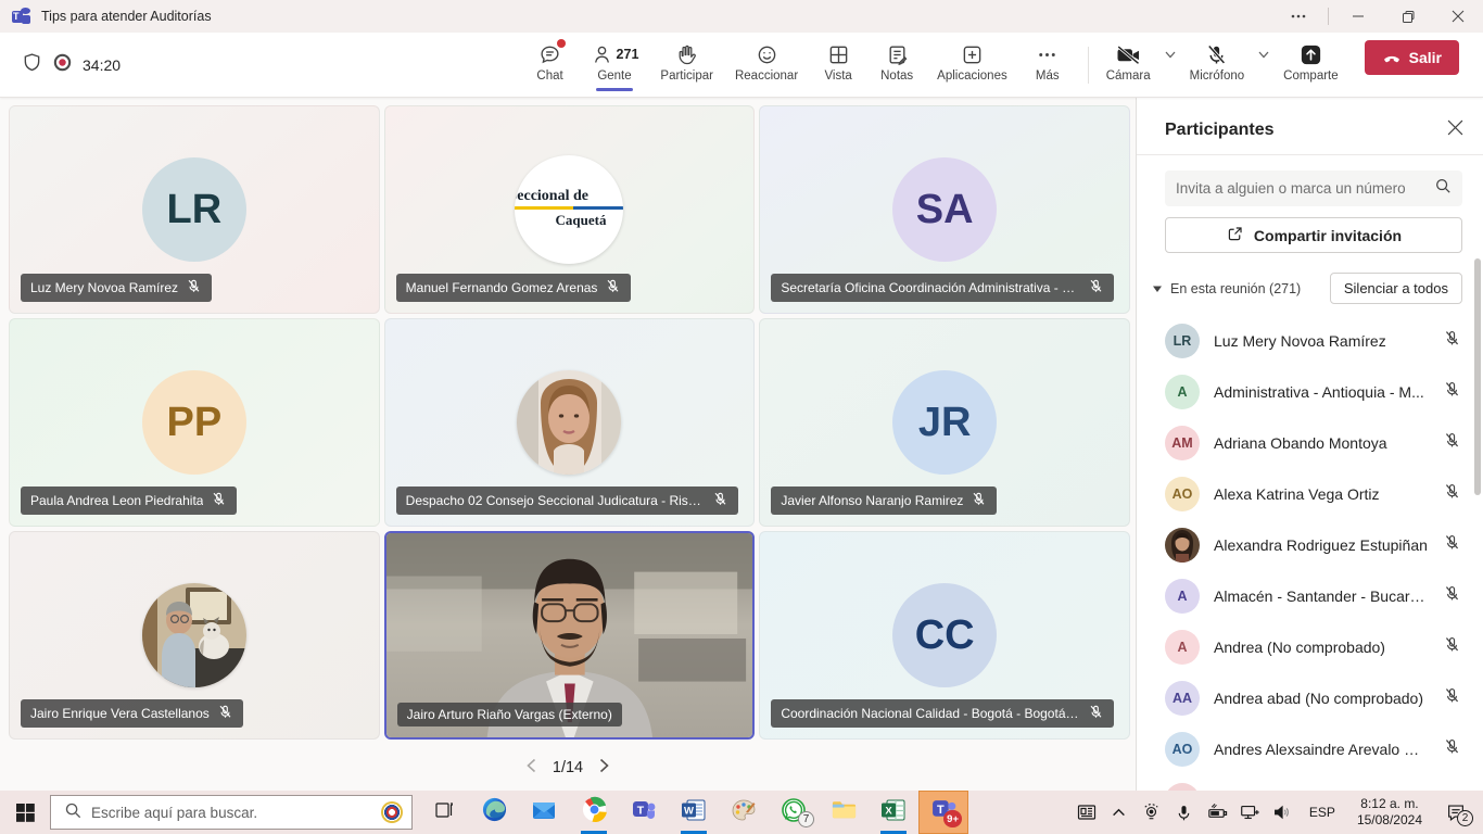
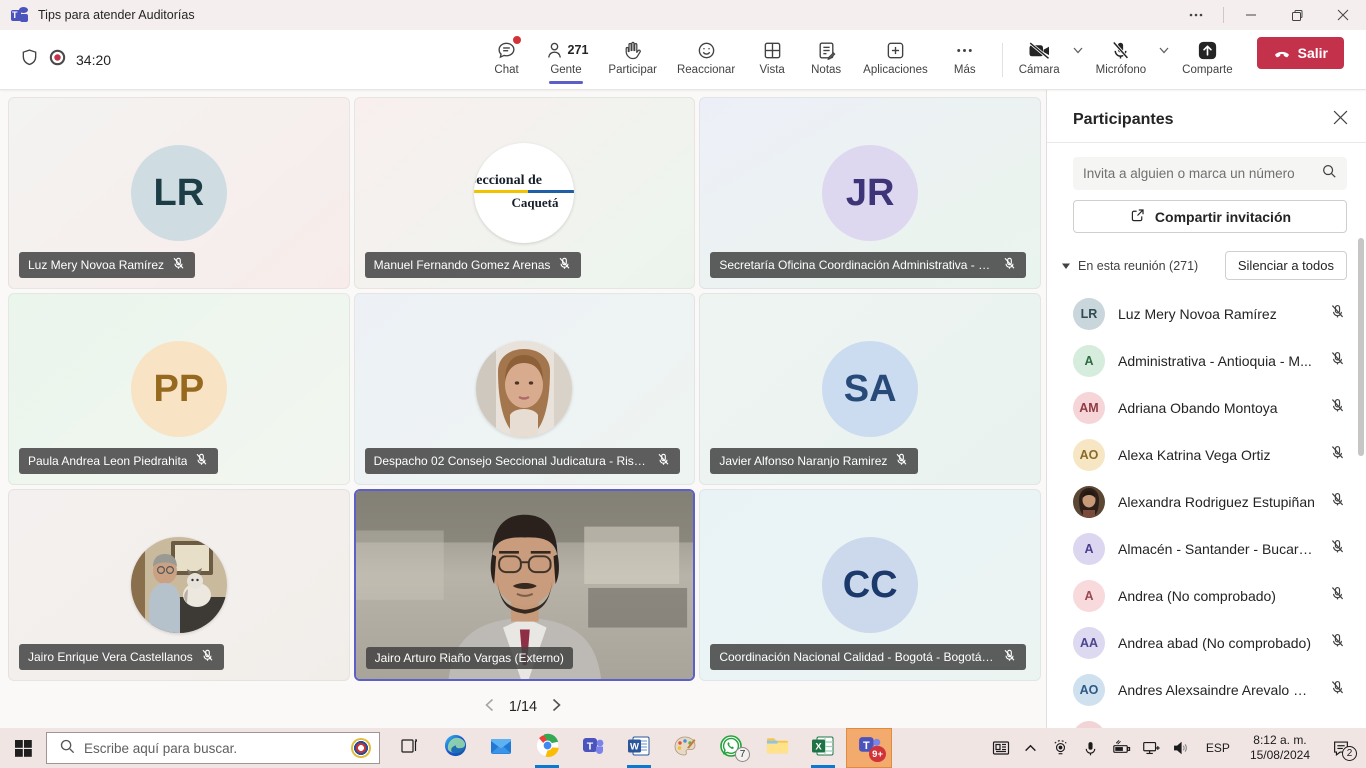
  T
  Tips para atender Auditorías
  34:20
  Chat
  271
  Gente
  Participar
  Reaccionar
  Vista
  Notas
  Aplicaciones
  Más
  Cámara
  Micrófono
  Comparte
  Salir
  LR
  Luz Mery Novoa Ramírez
  eccional de
  Caquetá
  Manuel Fernando Gomez Arenas
- SA
+ JR
  Secretaría Oficina Coordinación Administrativa - Ca
  PP
  Paula Andrea Leon Piedrahita
  Despacho 02 Consejo Seccional Judicatura - Risara
- JR
+ SA
  Javier Alfonso Naranjo Ramirez
  Jairo Enrique Vera Castellanos
  Jairo Arturo Riaño Vargas (Externo)
  CC
  Coordinación Nacional Calidad - Bogotá - Bogotá D
  1/14
  Participantes
  Invita a alguien o marca un número
  Compartir invitación
  En esta reunión (271)
  Silenciar a todos
  LR
  Luz Mery Novoa Ramírez
  A
  Administrativa - Antioquia - M...
  AM
  Adriana Obando Montoya
  AO
  Alexa Katrina Vega Ortiz
  Alexandra Rodriguez Estupiñan
  A
  Almacén - Santander - Bucara..
  A
  Andrea (No comprobado)
  AA
  Andrea abad (No comprobado)
  AO
  Andres Alexsaindre Arevalo Os.
  Escribe aquí para buscar.
  T
  W
  7
  X
  T
  9+
  ESP
  8:12 a. m.
  15/08/2024
  2
